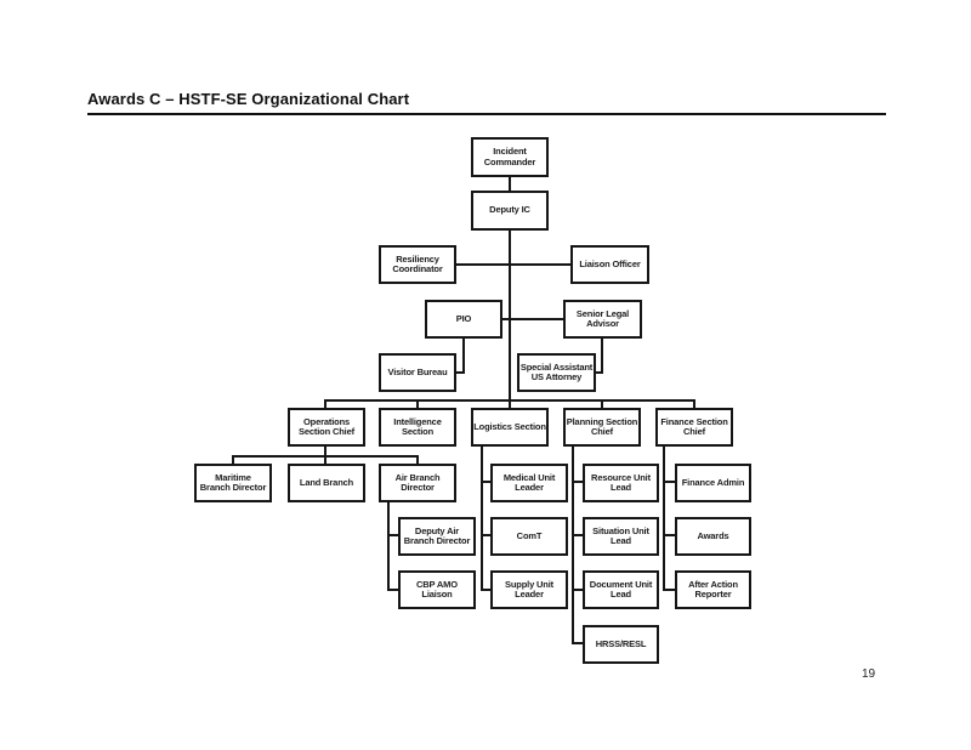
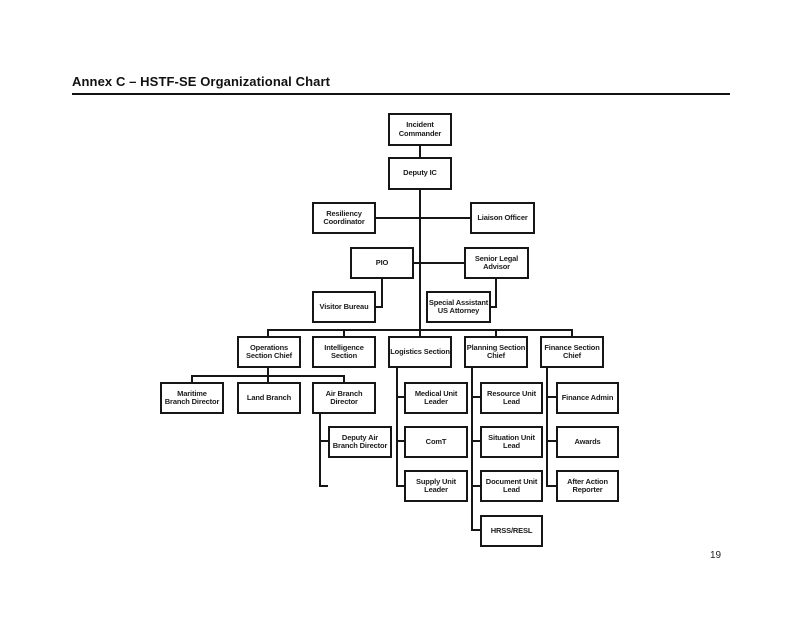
- Awards C – HSTF-SE Organizational Chart
+ Annex C – HSTF-SE Organizational Chart
  Incident
  Commander
  Deputy IC
  Resiliency
  Coordinator
  Liaison Officer
  PIO
  Senior Legal
  Advisor
  Visitor Bureau
  Special Assistant
  US Attorney
  Operations
  Section Chief
  Intelligence
  Section
  Logistics Section
  Planning Section
  Chief
  Finance Section
  Chief
  Maritime
  Branch Director
  Land Branch
  Air Branch
  Director
  Medical Unit
  Leader
  Resource Unit
  Lead
  Finance Admin
  Deputy Air
  Branch Director
  ComT
  Situation Unit
  Lead
  Awards
- CBP AMO
- Liaison
  Supply Unit
  Leader
  Document Unit
  Lead
  After Action
  Reporter
  HRSS/RESL
  19
